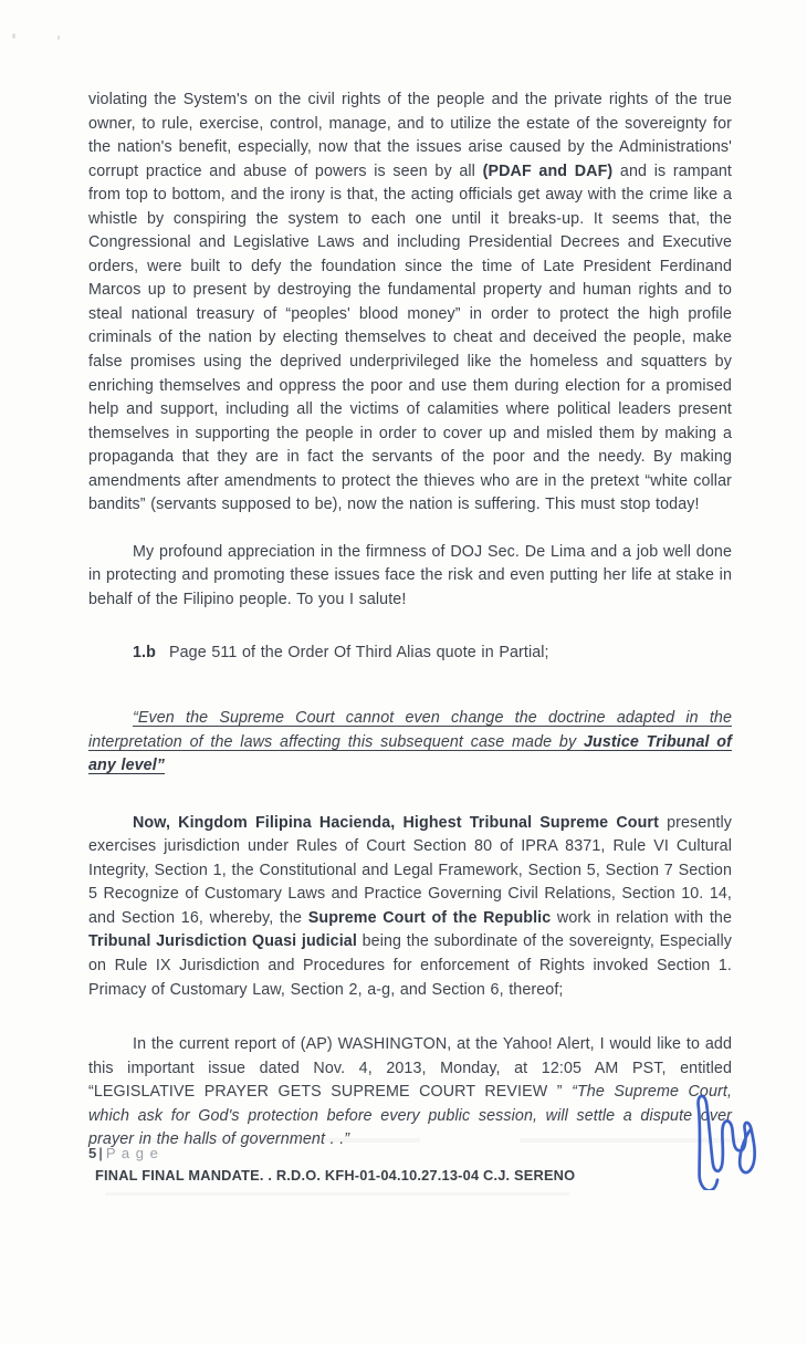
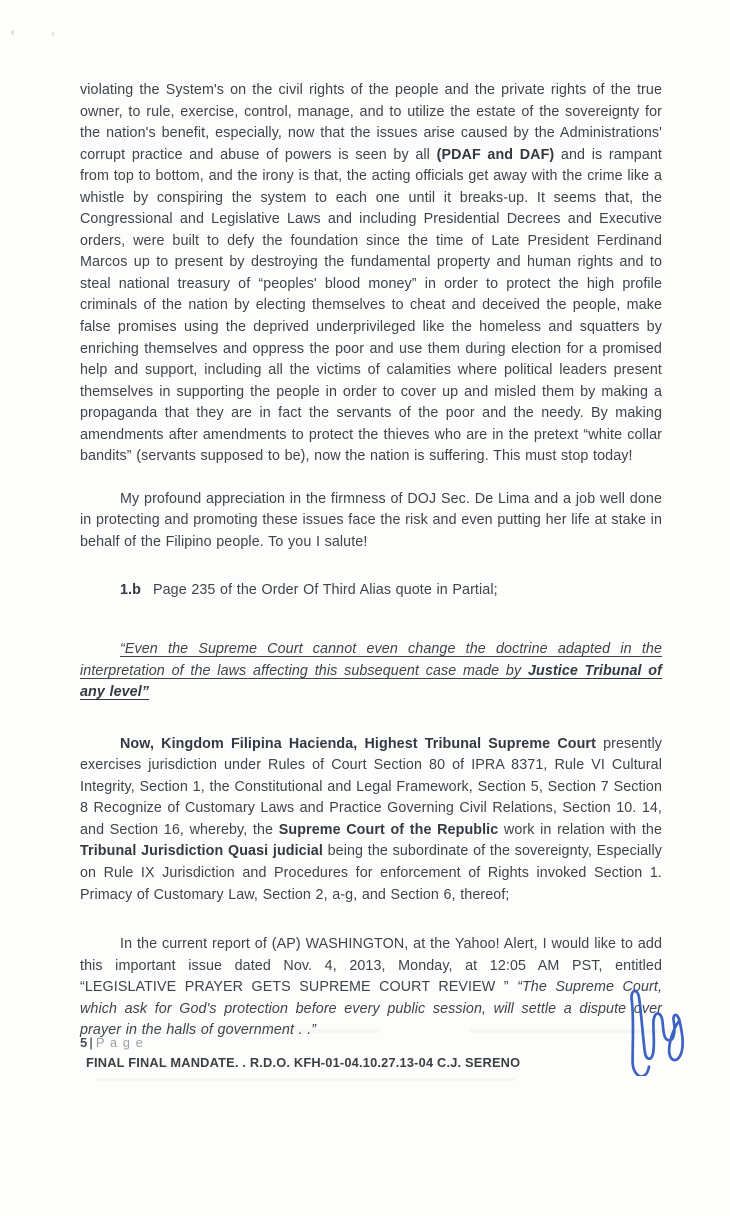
  violating the System's on the civil rights of the people and the private rights of the true owner, to rule, exercise, control, manage, and to utilize the estate of the sovereignty for the nation's benefit, especially, now that the issues arise caused by the Administrations' corrupt practice and abuse of powers is seen by all (PDAF and DAF) and is rampant from top to bottom, and the irony is that, the acting officials get away with the crime like a whistle by conspiring the system to each one until it breaks-up. It seems that, the Congressional and Legislative Laws and including Presidential Decrees and Executive orders, were built to defy the foundation since the time of Late President Ferdinand Marcos up to present by destroying the fundamental property and human rights and to steal national treasury of “peoples' blood money” in order to protect the high profile criminals of the nation by electing themselves to cheat and deceived the people, make false promises using the deprived underprivileged like the homeless and squatters by enriching themselves and oppress the poor and use them during election for a promised help and support, including all the victims of calamities where political leaders present themselves in supporting the people in order to cover up and misled them by making a propaganda that they are in fact the servants of the poor and the needy. By making amendments after amendments to protect the thieves who are in the pretext “white collar bandits” (servants supposed to be), now the nation is suffering. This must stop today!
  My profound appreciation in the firmness of DOJ Sec. De Lima and a job well done in protecting and promoting these issues face the risk and even putting her life at stake in behalf of the Filipino people. To you I salute!
- 1.b Page 511 of the Order Of Third Alias quote in Partial;
+ 1.b Page 235 of the Order Of Third Alias quote in Partial;
  “Even the Supreme Court cannot even change the doctrine adapted in the interpretation of the laws affecting this subsequent case made by Justice Tribunal of any level”
- Now, Kingdom Filipina Hacienda, Highest Tribunal Supreme Court presently exercises jurisdiction under Rules of Court Section 80 of IPRA 8371, Rule VI Cultural Integrity, Section 1, the Constitutional and Legal Framework, Section 5, Section 7 Section 5 Recognize of Customary Laws and Practice Governing Civil Relations, Section 10. 14, and Section 16, whereby, the Supreme Court of the Republic work in relation with the Tribunal Jurisdiction Quasi judicial being the subordinate of the sovereignty, Especially on Rule IX Jurisdiction and Procedures for enforcement of Rights invoked Section 1. Primacy of Customary Law, Section 2, a-g, and Section 6, thereof;
+ Now, Kingdom Filipina Hacienda, Highest Tribunal Supreme Court presently exercises jurisdiction under Rules of Court Section 80 of IPRA 8371, Rule VI Cultural Integrity, Section 1, the Constitutional and Legal Framework, Section 5, Section 7 Section 8 Recognize of Customary Laws and Practice Governing Civil Relations, Section 10. 14, and Section 16, whereby, the Supreme Court of the Republic work in relation with the Tribunal Jurisdiction Quasi judicial being the subordinate of the sovereignty, Especially on Rule IX Jurisdiction and Procedures for enforcement of Rights invoked Section 1. Primacy of Customary Law, Section 2, a-g, and Section 6, thereof;
  In the current report of (AP) WASHINGTON, at the Yahoo! Alert, I would like to add this important issue dated Nov. 4, 2013, Monday, at 12:05 AM PST, entitled “LEGISLATIVE PRAYER GETS SUPREME COURT REVIEW ” “The Supreme Court, which ask for God's protection before every public session, will settle a dispute over prayer in the halls of government . .”
  5 | P a g e
  FINAL FINAL MANDATE. . R.D.O. KFH-01-04.10.27.13-04 C.J. SERENO
